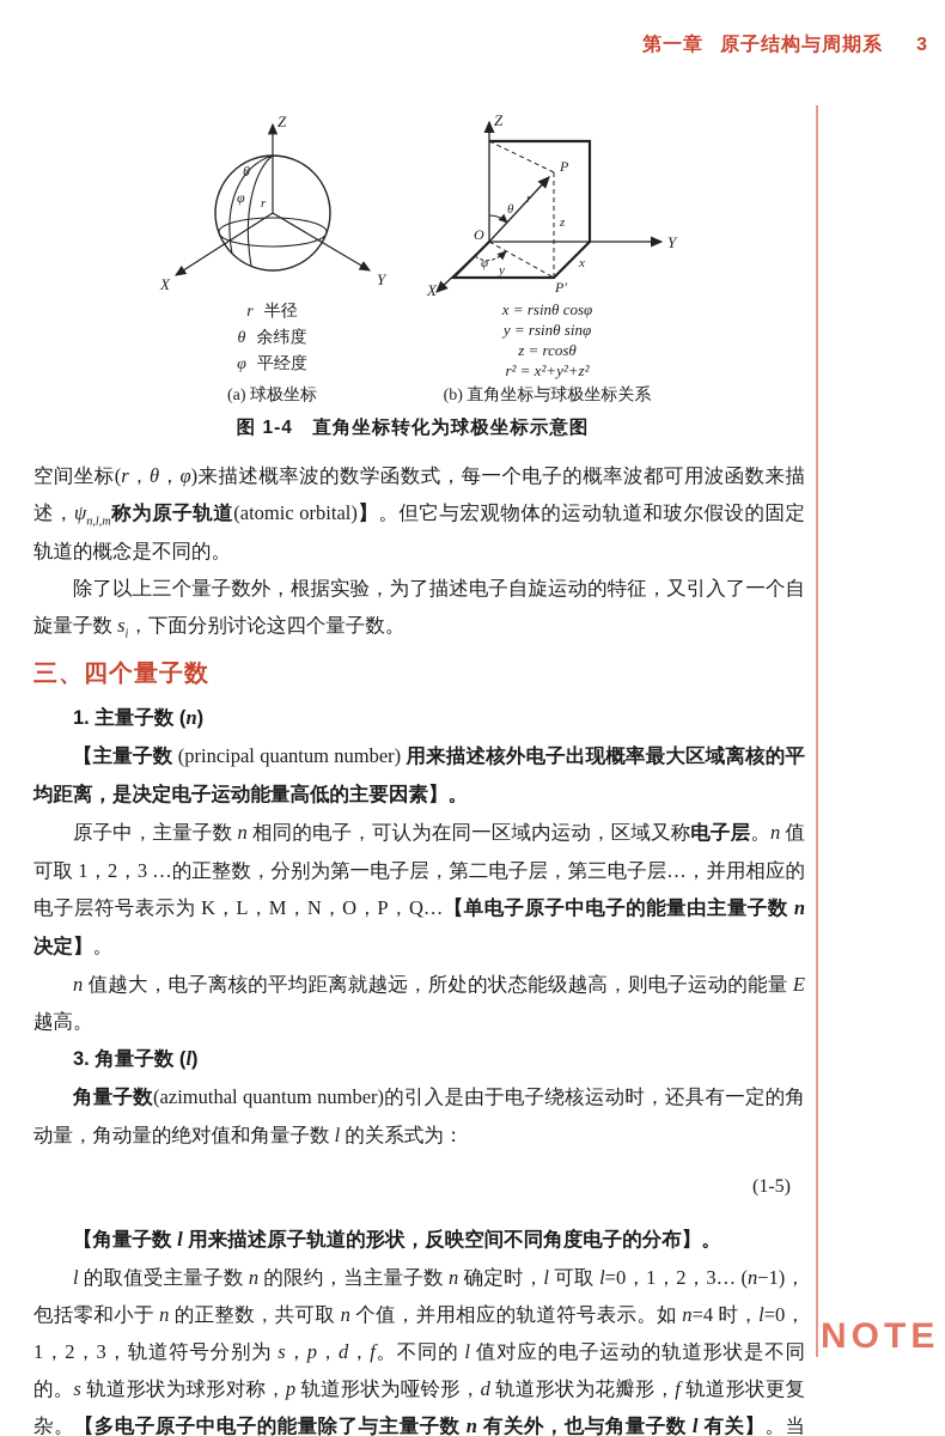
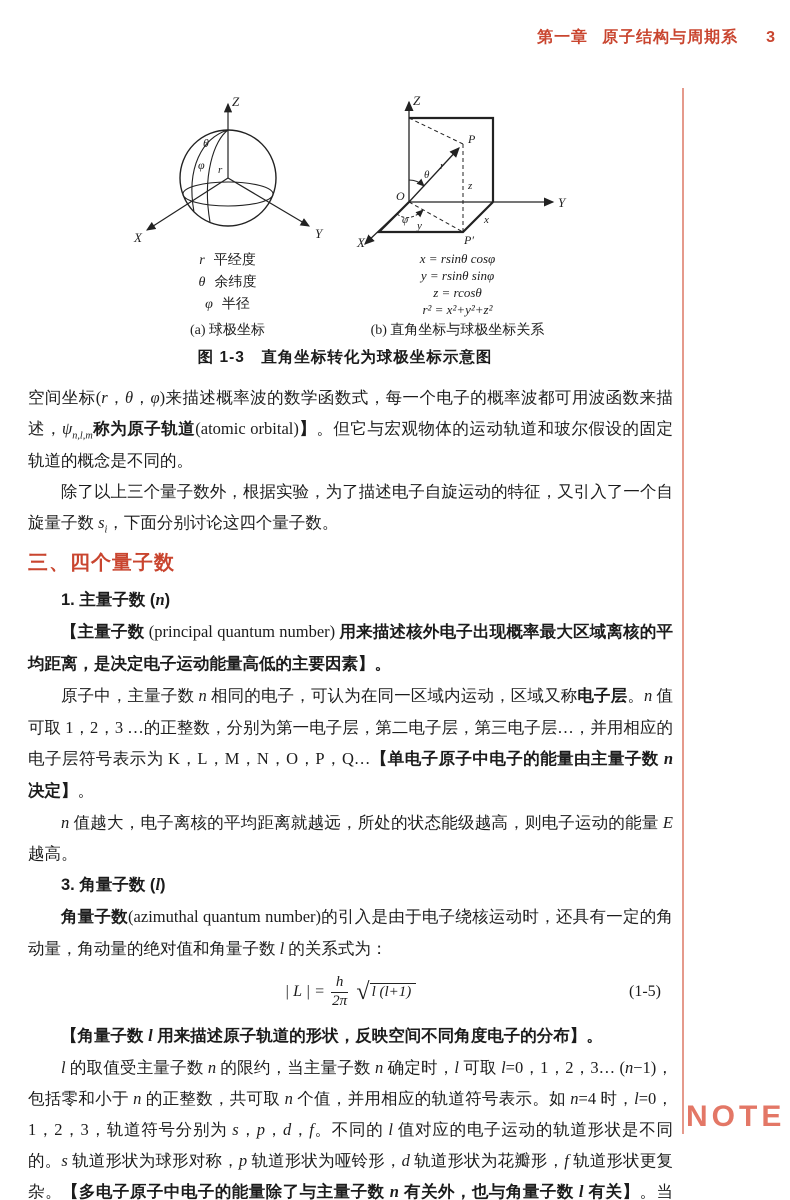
  第一章
  原子结构与周期系
  3
  Z
  X
  Y
  θ
  φ
  r
- r 半径
+ r 平经度
  θ 余纬度
- φ 平经度
+ φ 半径
  (a) 球极坐标
  Z
  Y
  X
  O
  P
  P′
  r
  z
  x
  y
  θ
  φ
  x = rsinθ cosφ
  y = rsinθ sinφ
  z = rcosθ
  r² = x²+y²+z²
  (b) 直角坐标与球极坐标关系
- 图 1-4 直角坐标转化为球极坐标示意图
+ 图 1-3 直角坐标转化为球极坐标示意图
  空间坐标(r，θ，φ)来描述概率波的数学函数式，每一个电子的概率波都可用波函数来描述，ψn,l,m称为原子轨道(atomic orbital)】。但它与宏观物体的运动轨道和玻尔假设的固定轨道的概念是不同的。
  除了以上三个量子数外，根据实验，为了描述电子自旋运动的特征，又引入了一个自旋量子数 si，下面分别讨论这四个量子数。
  三、四个量子数
  1. 主量子数 (n)
  【主量子数 (principal quantum number) 用来描述核外电子出现概率最大区域离核的平均距离，是决定电子运动能量高低的主要因素】。
  原子中，主量子数 n 相同的电子，可认为在同一区域内运动，区域又称电子层。n 值可取 1，2，3 …的正整数，分别为第一电子层，第二电子层，第三电子层…，并用相应的电子层符号表示为 K，L，M，N，O，P，Q…【单电子原子中电子的能量由主量子数 n 决定】。
  n 值越大，电子离核的平均距离就越远，所处的状态能级越高，则电子运动的能量 E 越高。
  3. 角量子数 (l)
  角量子数(azimuthal quantum number)的引入是由于电子绕核运动时，还具有一定的角动量，角动量的绝对值和角量子数 l 的关系式为：
+ | L |
+ =
+ h
+ 2π
+ √
+ l (l+1)
  (1-5)
  【角量子数 l 用来描述原子轨道的形状，反映空间不同角度电子的分布】。
  l 的取值受主量子数 n 的限约，当主量子数 n 确定时，l 可取 l=0，1，2，3… (n−1)，包括零和小于 n 的正整数，共可取 n 个值，并用相应的轨道符号表示。如 n=4 时，l=0，1，2，3，轨道符号分别为 s，p，d，f。不同的 l 值对应的电子运动的轨道形状是不同的。s 轨道形状为球形对称，p 轨道形状为哑铃形，d 轨道形状为花瓣形，f 轨道形状更复杂。【多电子原子中电子的能量除了与主量子数 n 有关外，也与角量子数 l 有关】。当
  NOTE
